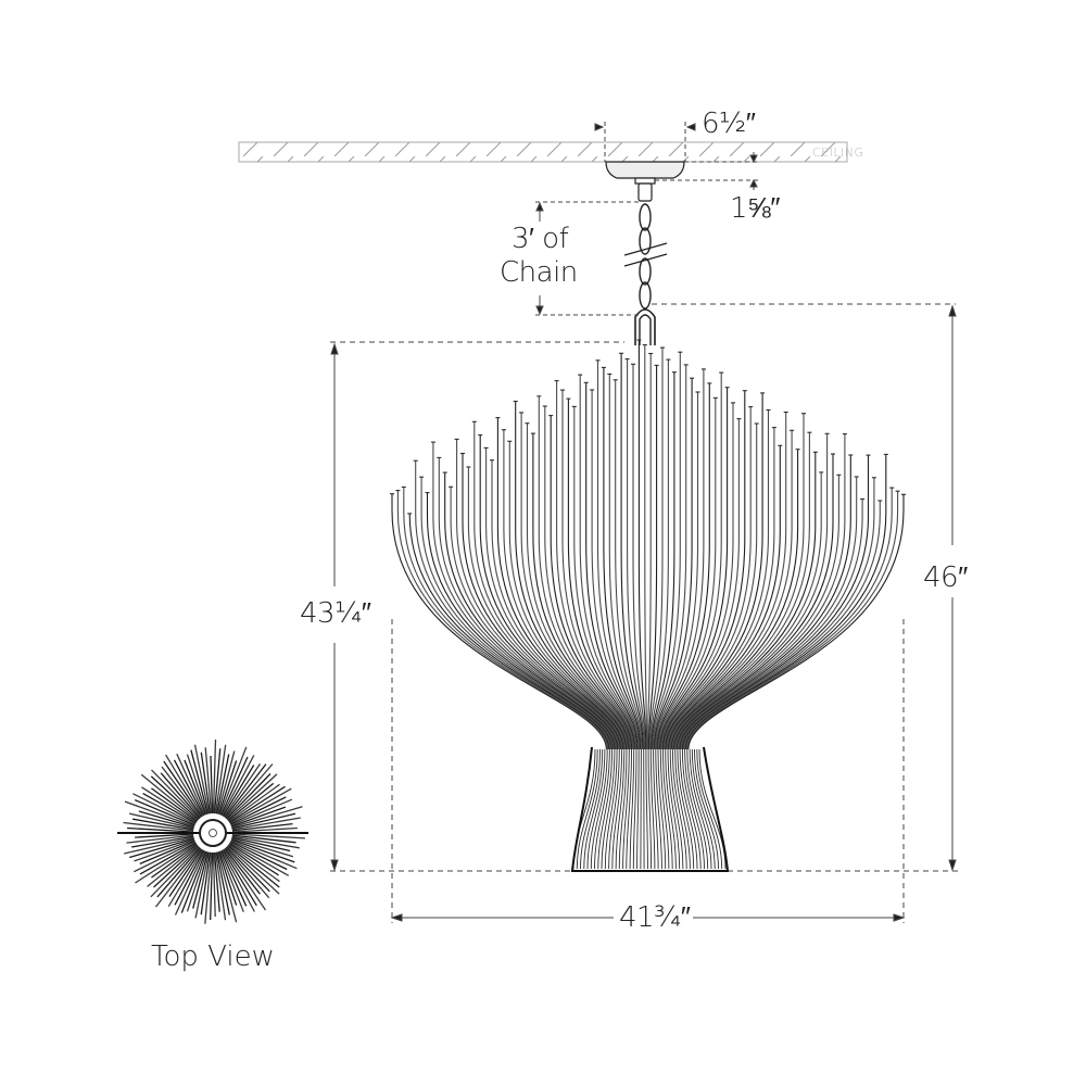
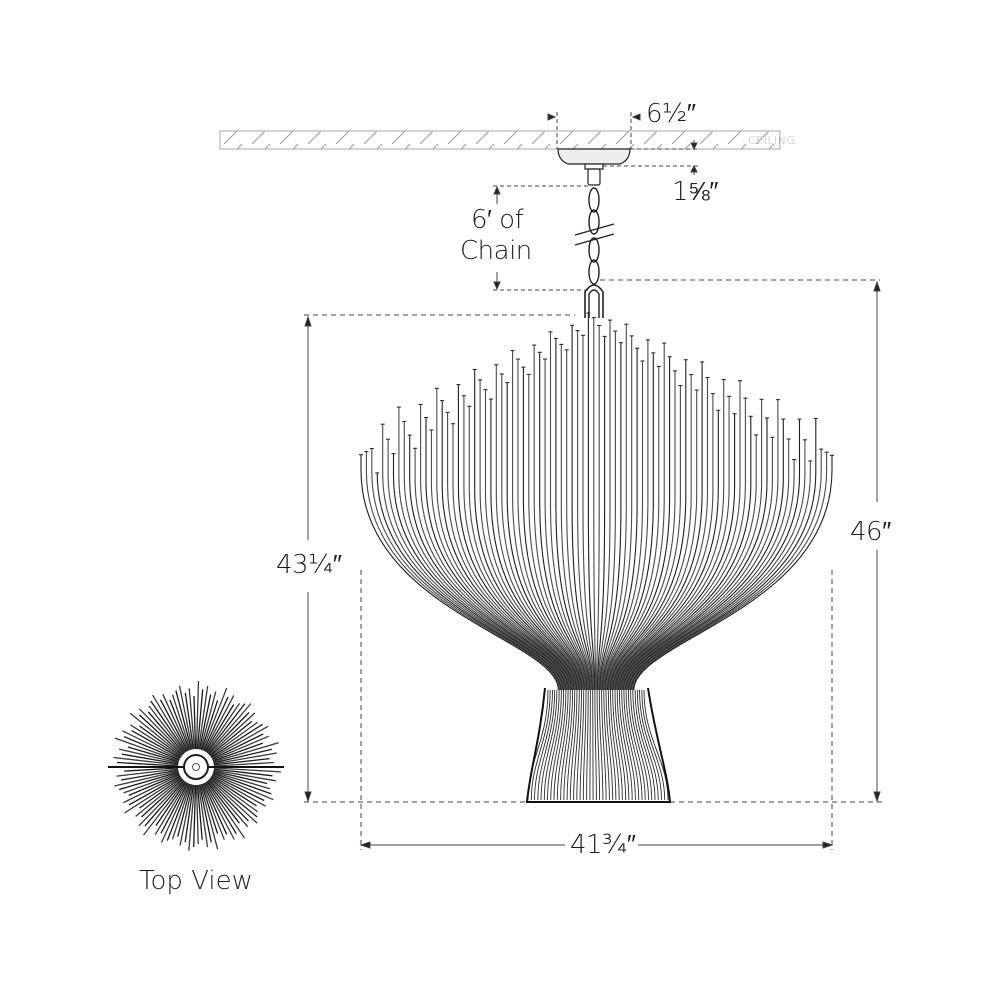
  6½″
  CEILING
  1⅝″
- 3′ of
+ 6′ of
  Chain
  43¼″
  46″
  41¾″
  Top View
